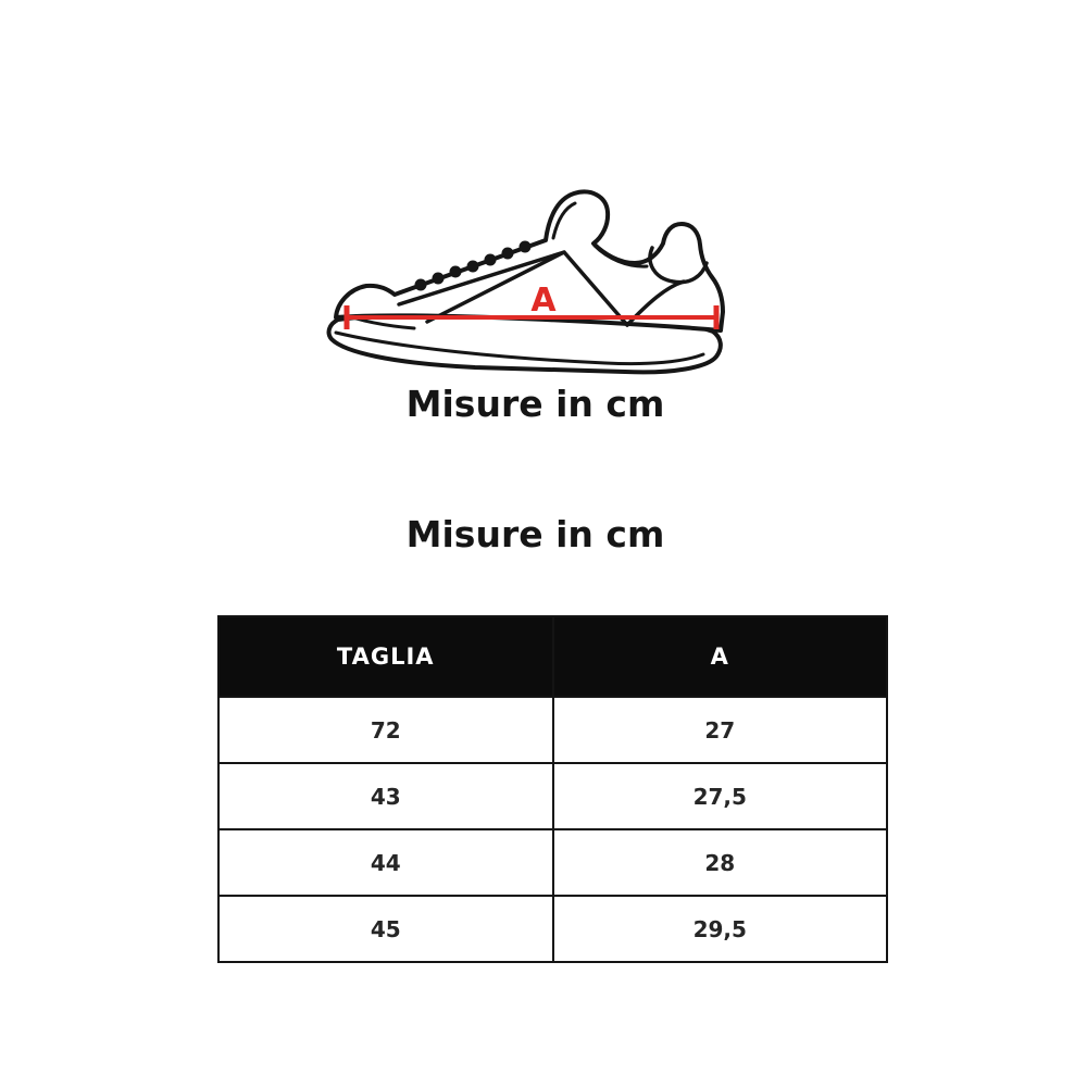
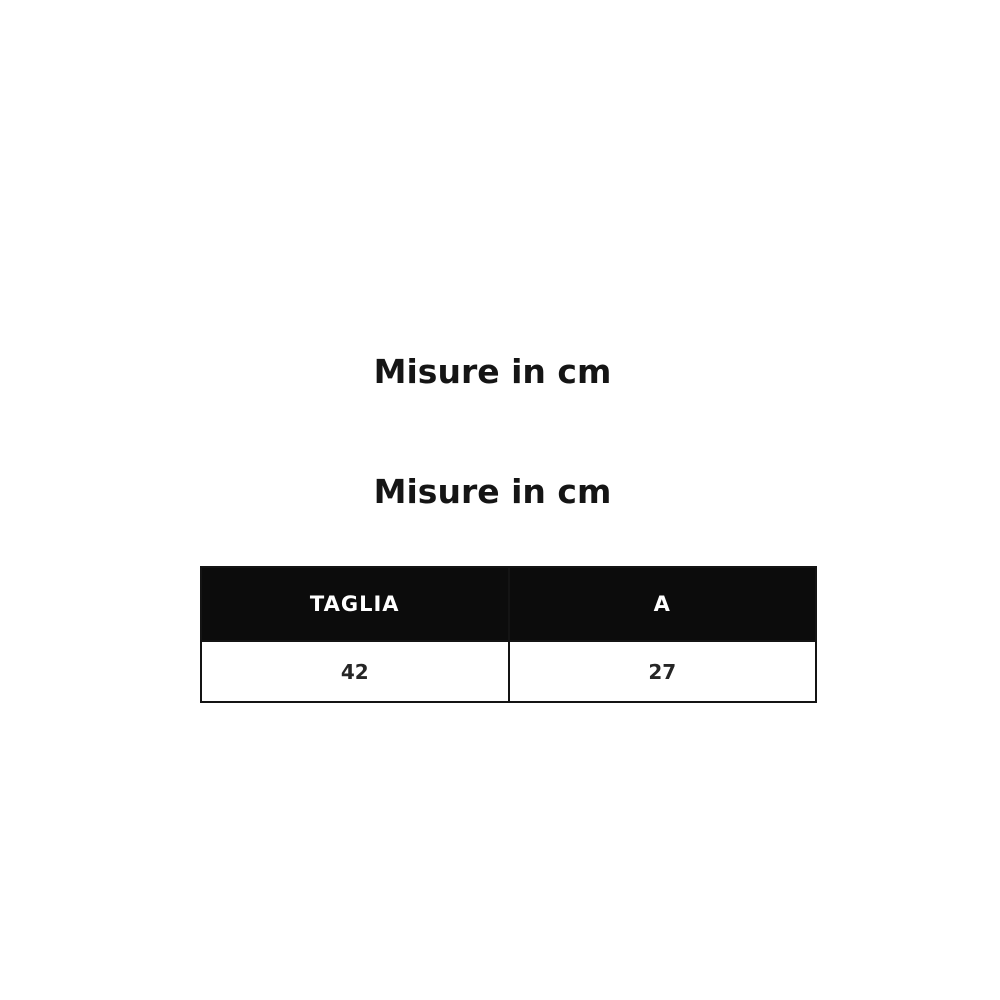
- A
  Misure in cm
  Misure in cm
  TAGLIA	A
- 72	27
+ 42	27
- 43	27,5
- 44	28
- 45	29,5
